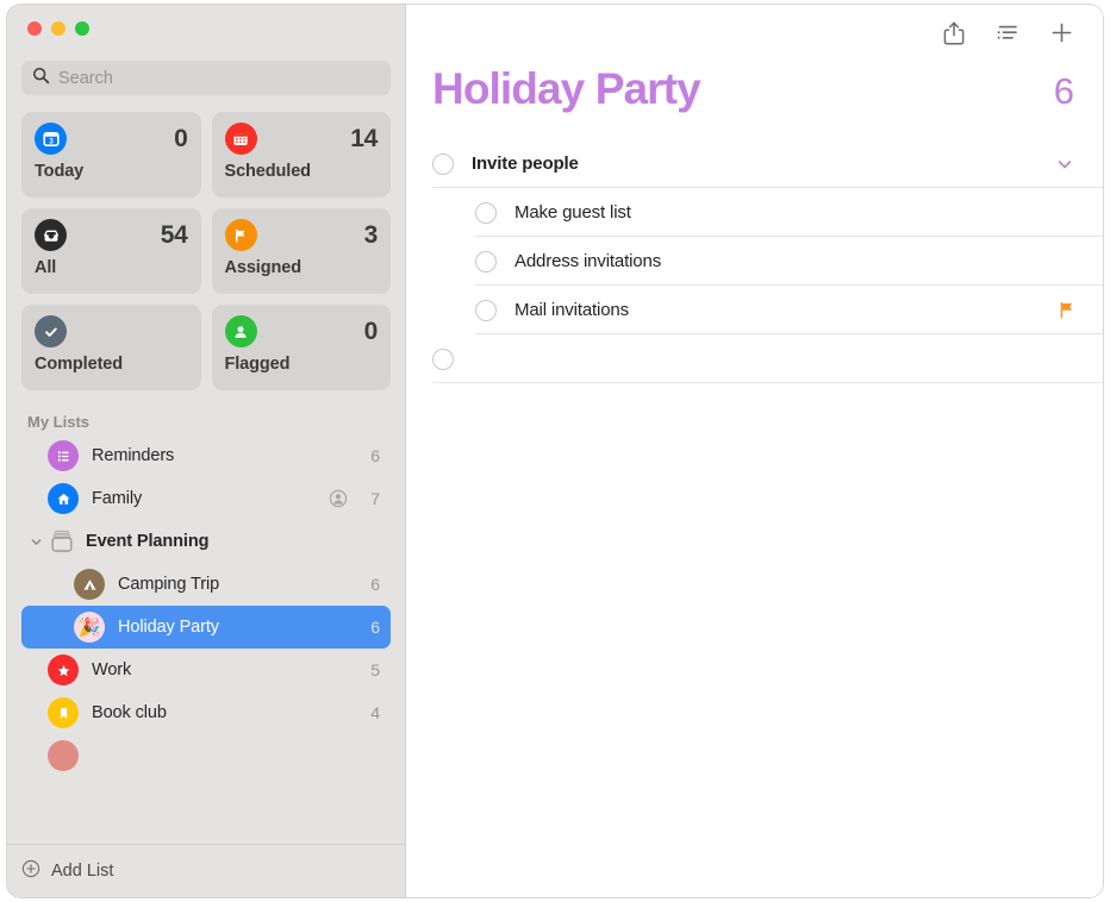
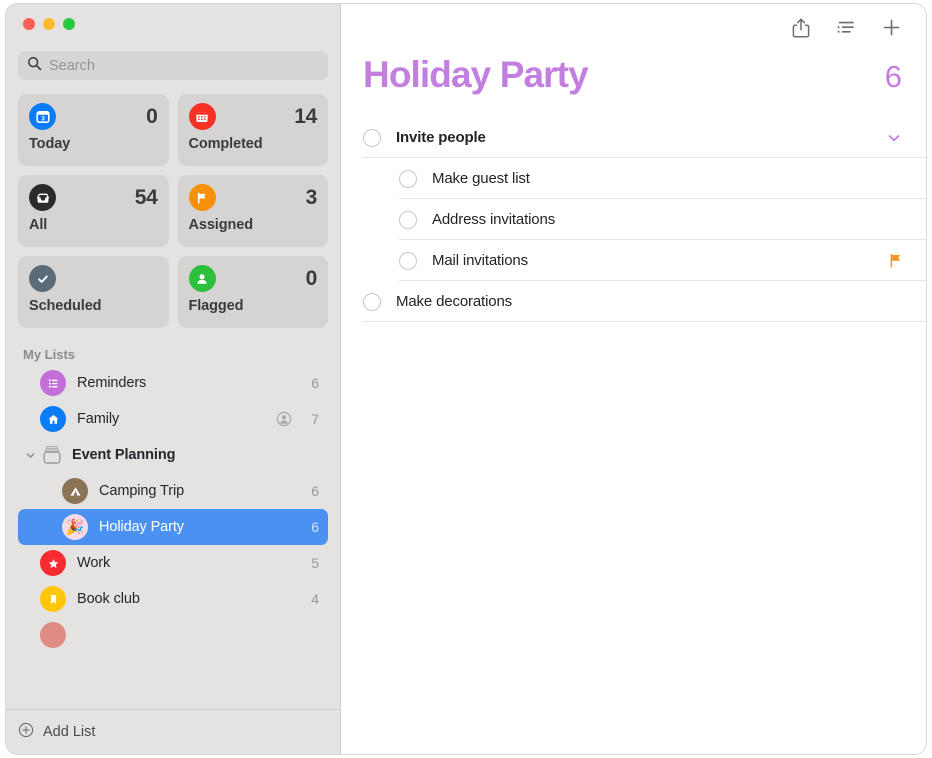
  Search
  0
  Today
  14
- Scheduled
+ Completed
  54
  All
  3
  Assigned
- Completed
+ Scheduled
  0
  Flagged
  My Lists
  Reminders
  6
  Family
  7
  Event Planning
  Camping Trip
  6
  🎉
  Holiday Party
  6
  Work
  5
  Book club
  4
  Add List
  Holiday Party
  6
  Invite people
  Make guest list
  Address invitations
  Mail invitations
+ Make decorations
